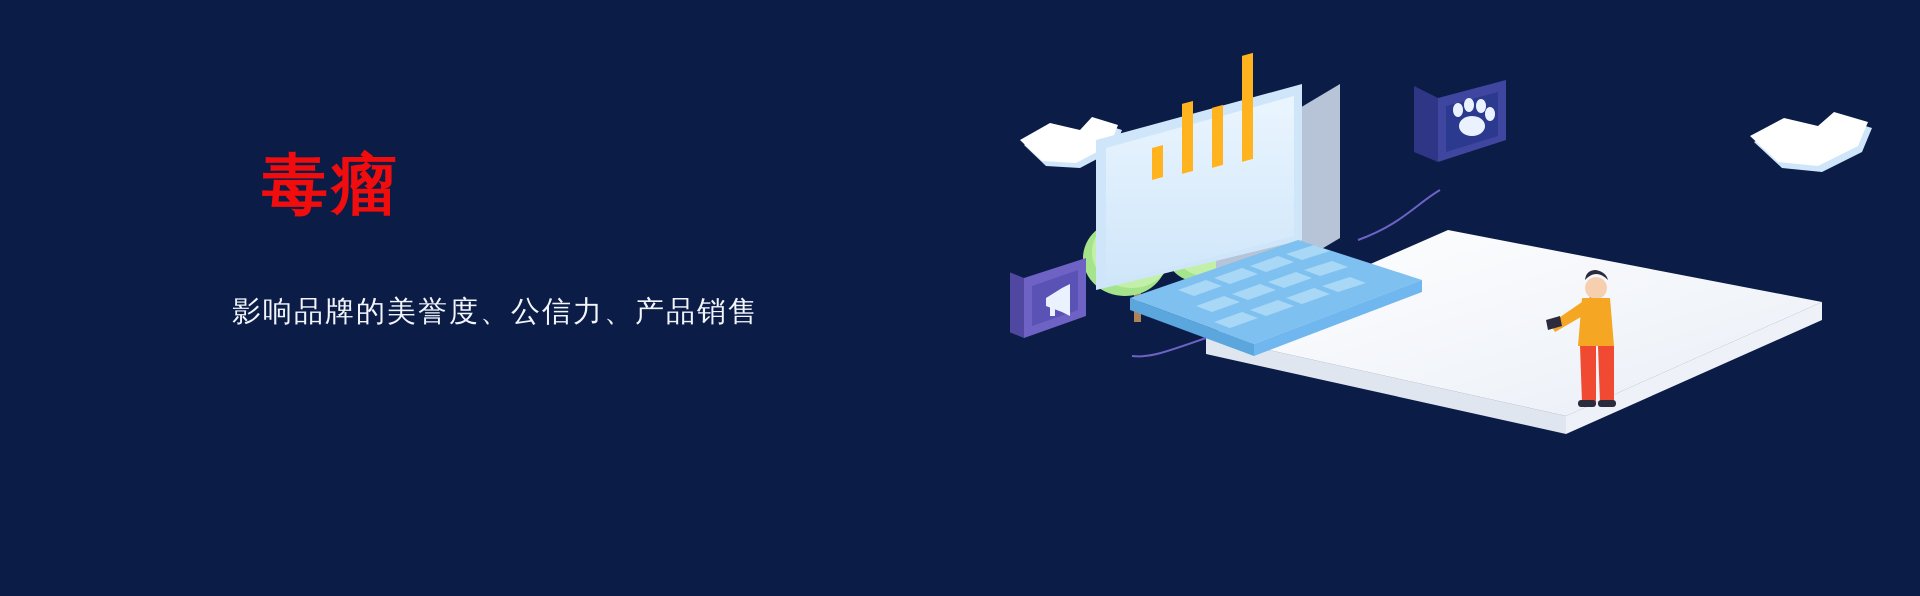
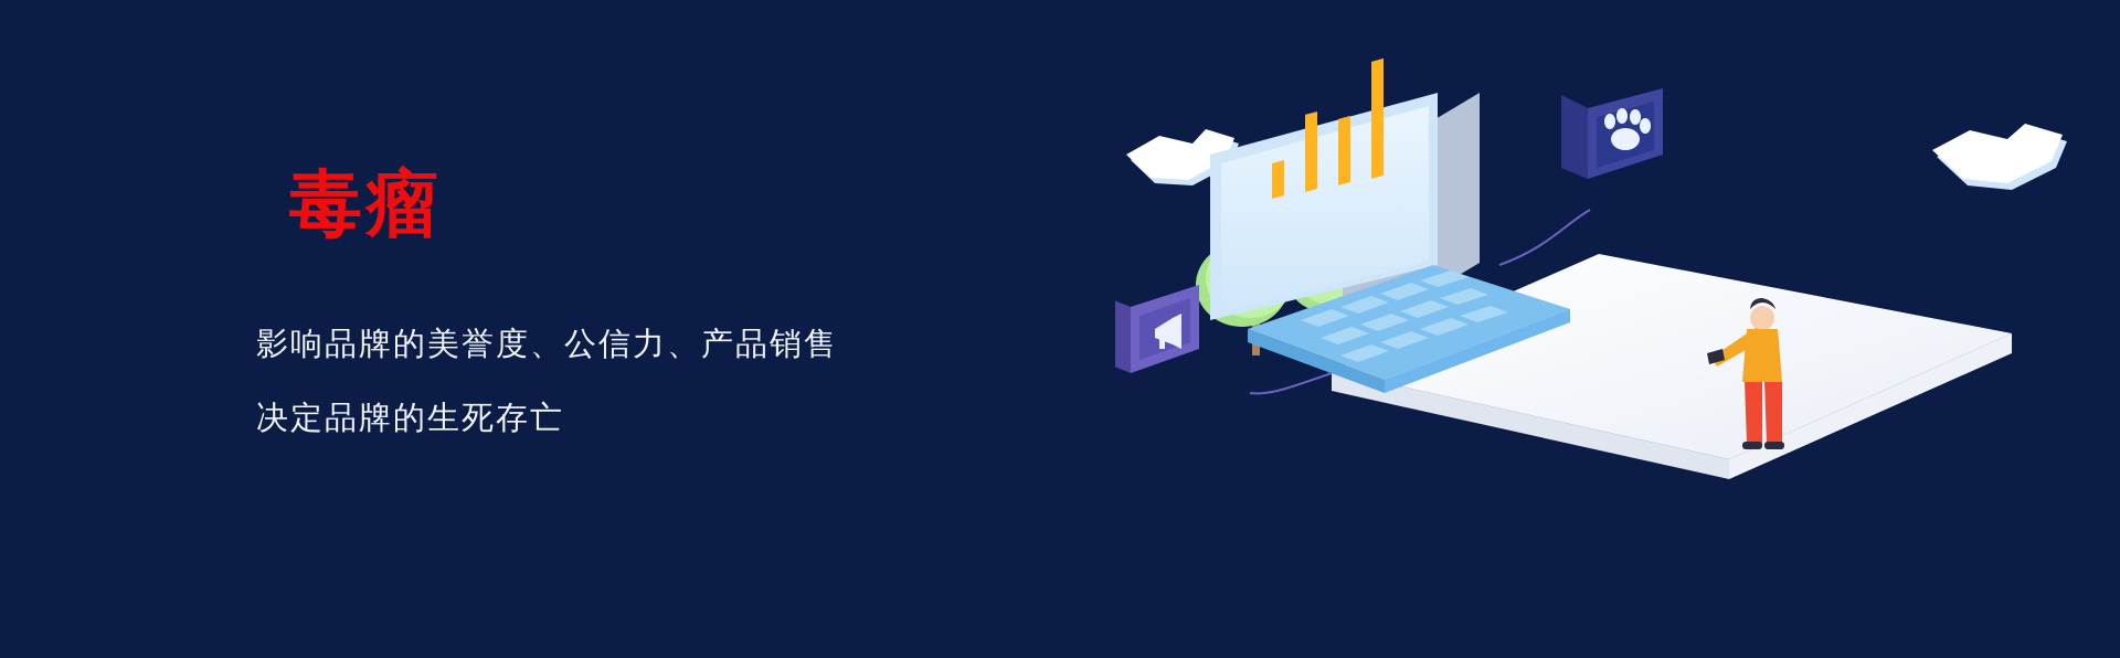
  毒瘤
  影响品牌的美誉度、公信力、产品销售
+ 决定品牌的生死存亡
